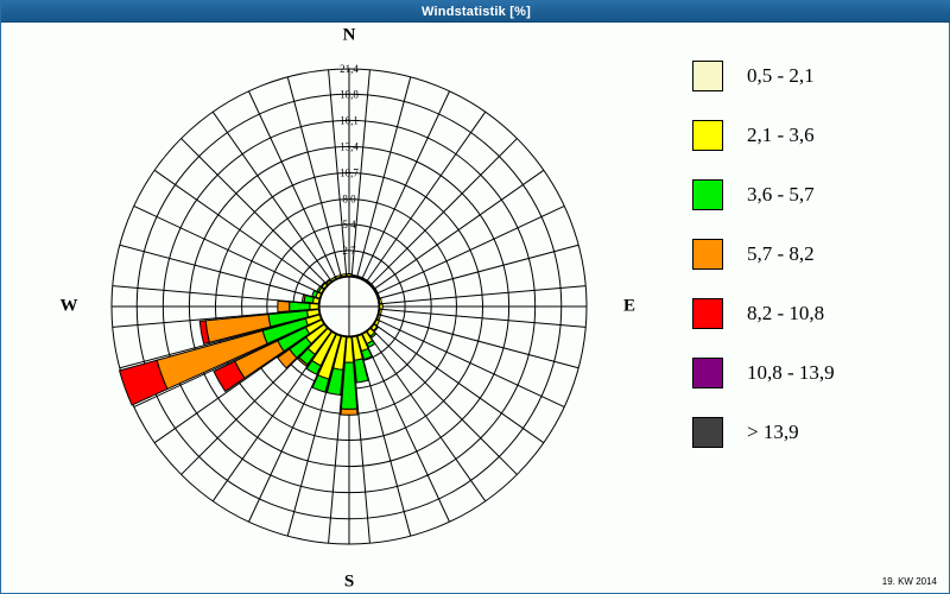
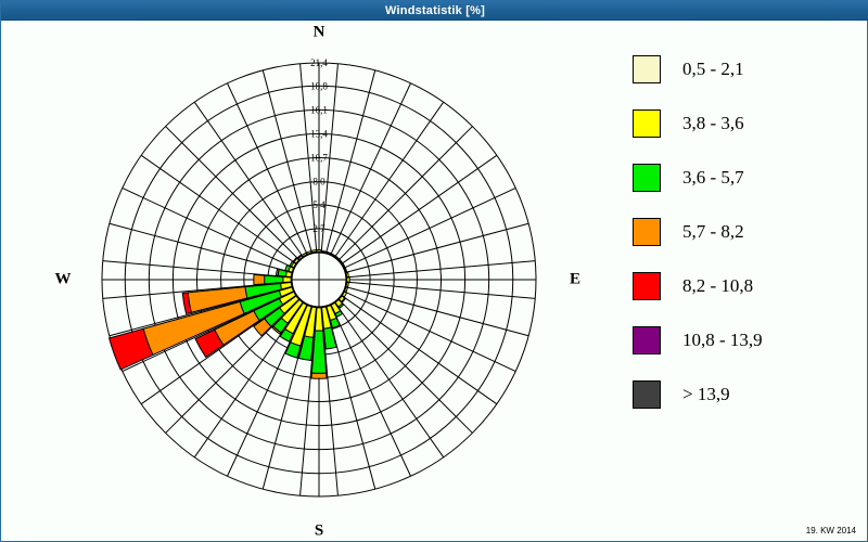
  Windstatistik [%]
  2,7
  5,4
  8,0
  10,7
  13,4
  16,1
  18,8
  21,4
  N
  E
  S
  W
  0,5 - 2,1
- 2,1 - 3,6
+ 3,8 - 3,6
  3,6 - 5,7
  5,7 - 8,2
  8,2 - 10,8
  10,8 - 13,9
  > 13,9
  19. KW 2014
